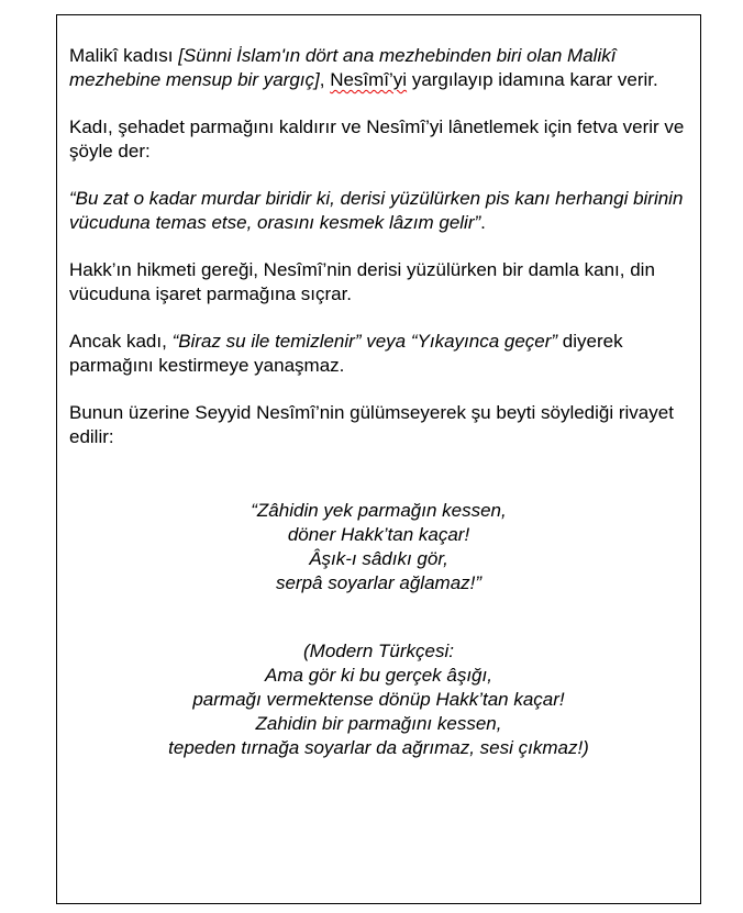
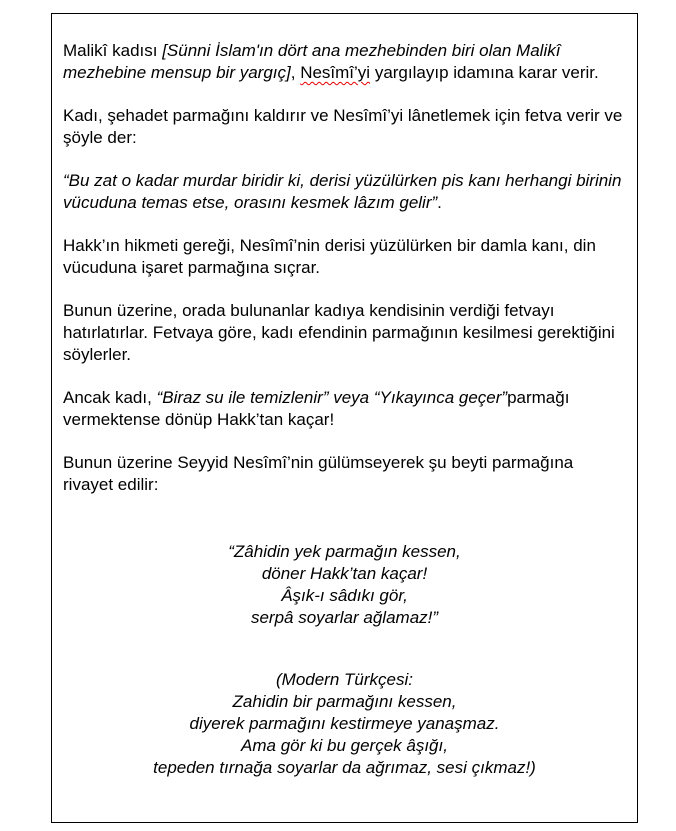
  Malikî kadısı [Sünni İslam'ın dört ana mezhebinden biri olan Malikî mezhebine mensup bir yargıç], Nesîmî’yi yargılayıp idamına karar verir.
  Kadı, şehadet parmağını kaldırır ve Nesîmî’yi lânetlemek için fetva verir ve şöyle der:
  “Bu zat o kadar murdar biridir ki, derisi yüzülürken pis kanı herhangi birinin vücuduna temas etse, orasını kesmek lâzım gelir”.
  Hakk’ın hikmeti gereği, Nesîmî’nin derisi yüzülürken bir damla kanı, din vücuduna işaret parmağına sıçrar.
+ Bunun üzerine, orada bulunanlar kadıya kendisinin verdiği fetvayı hatırlatırlar. Fetvaya göre, kadı efendinin parmağının kesilmesi gerektiğini söylerler.
- Ancak kadı, “Biraz su ile temizlenir” veya “Yıkayınca geçer” diyerek parmağını kestirmeye yanaşmaz.
+ Ancak kadı, “Biraz su ile temizlenir” veya “Yıkayınca geçer”parmağı vermektense dönüp Hakk’tan kaçar!
- Bunun üzerine Seyyid Nesîmî’nin gülümseyerek şu beyti söylediği rivayet edilir:
+ Bunun üzerine Seyyid Nesîmî’nin gülümseyerek şu beyti parmağına rivayet edilir:
  “Zâhidin yek parmağın kessen,
  döner Hakk’tan kaçar!
  Âşık-ı sâdıkı gör,
  serpâ soyarlar ağlamaz!”
  (Modern Türkçesi:
- Ama gör ki bu gerçek âşığı,
+ Zahidin bir parmağını kessen,
- parmağı vermektense dönüp Hakk’tan kaçar!
+ diyerek parmağını kestirmeye yanaşmaz.
- Zahidin bir parmağını kessen,
+ Ama gör ki bu gerçek âşığı,
  tepeden tırnağa soyarlar da ağrımaz, sesi çıkmaz!)
